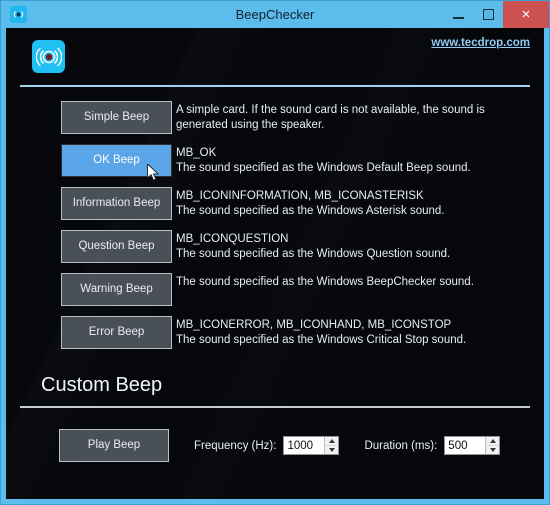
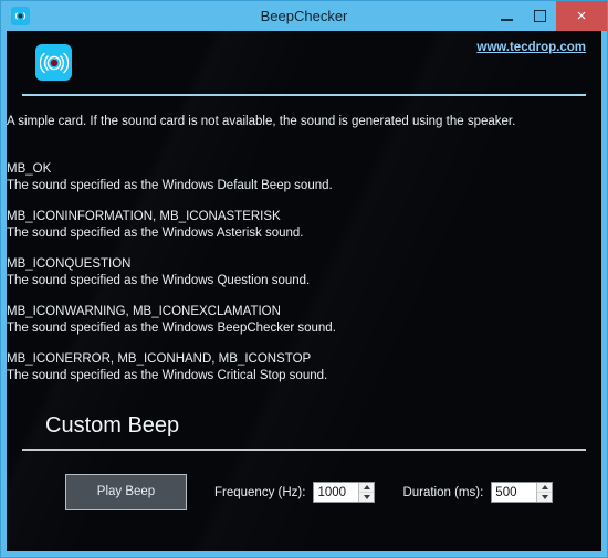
  BeepChecker
  ×
  www.tecdrop.com
- Simple Beep
- OK Beep
- Information Beep
- Question Beep
- Warning Beep
- Error Beep
  A simple card. If the sound card is not available, the sound is generated using the speaker.
  MB_OK
  The sound specified as the Windows Default Beep sound.
  MB_ICONINFORMATION, MB_ICONASTERISK
  The sound specified as the Windows Asterisk sound.
  MB_ICONQUESTION
  The sound specified as the Windows Question sound.
+ MB_ICONWARNING, MB_ICONEXCLAMATION
  The sound specified as the Windows BeepChecker sound.
  MB_ICONERROR, MB_ICONHAND, MB_ICONSTOP
  The sound specified as the Windows Critical Stop sound.
  Custom Beep
  Play Beep
  Frequency (Hz):
  1000
  Duration (ms):
  500
